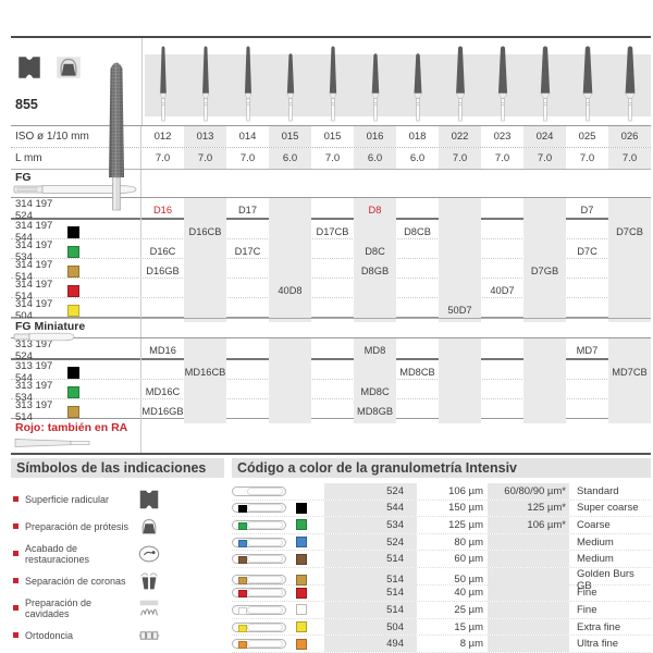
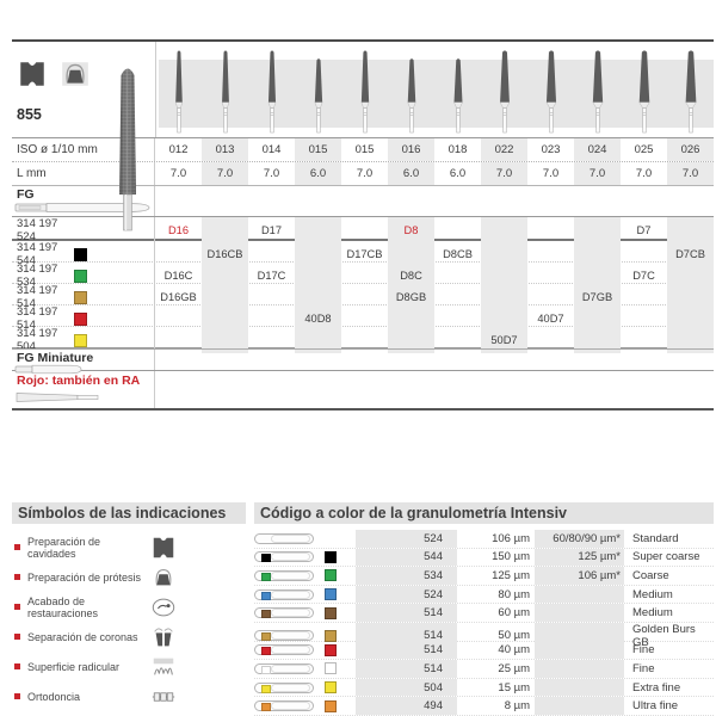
  855
  ISO ø 1/10 mm
  012
  013
  014
  015
  015
  016
  018
  022
  023
  024
  025
  026
  L mm
  7.0
  7.0
  7.0
  6.0
  7.0
  6.0
  6.0
  7.0
  7.0
  7.0
  7.0
  7.0
  FG
  314 197 524
  D16
  D17
  D8
  D7
  314 197 544
  D16CB
  D17CB
  D8CB
  D7CB
  314 197 534
  D16C
  D17C
  D8C
  D7C
  314 197 514
  D16GB
  D8GB
  D7GB
  314 197 514
  40D8
  40D7
  314 197 504
  50D7
  FG Miniature
- 313 197 524
- MD16
- MD8
- MD7
- 313 197 544
- MD16CB
- MD8CB
- MD7CB
- 313 197 534
- MD16C
- MD8C
- 313 197 514
- MD16GB
- MD8GB
  Rojo: también en RA
  Símbolos de las indicaciones
- Superficie radicular
+ Preparación de cavidades
  Preparación de prótesis
  Acabado de restauraciones
  Separación de coronas
- Preparación de cavidades
+ Superficie radicular
  Ortodoncia
  Código a color de la granulometría Intensiv
  524
  106 µm
  60/80/90 µm*
  Standard
  544
  150 µm
  125 µm*
  Super coarse
  534
  125 µm
  106 µm*
  Coarse
  524
  80 µm
  Medium
  514
  60 µm
  Medium
  514
  50 µm
  Golden Burs GB
  514
  40 µm
  Fine
  514
  25 µm
  Fine
  504
  15 µm
  Extra fine
  494
  8 µm
  Ultra fine
